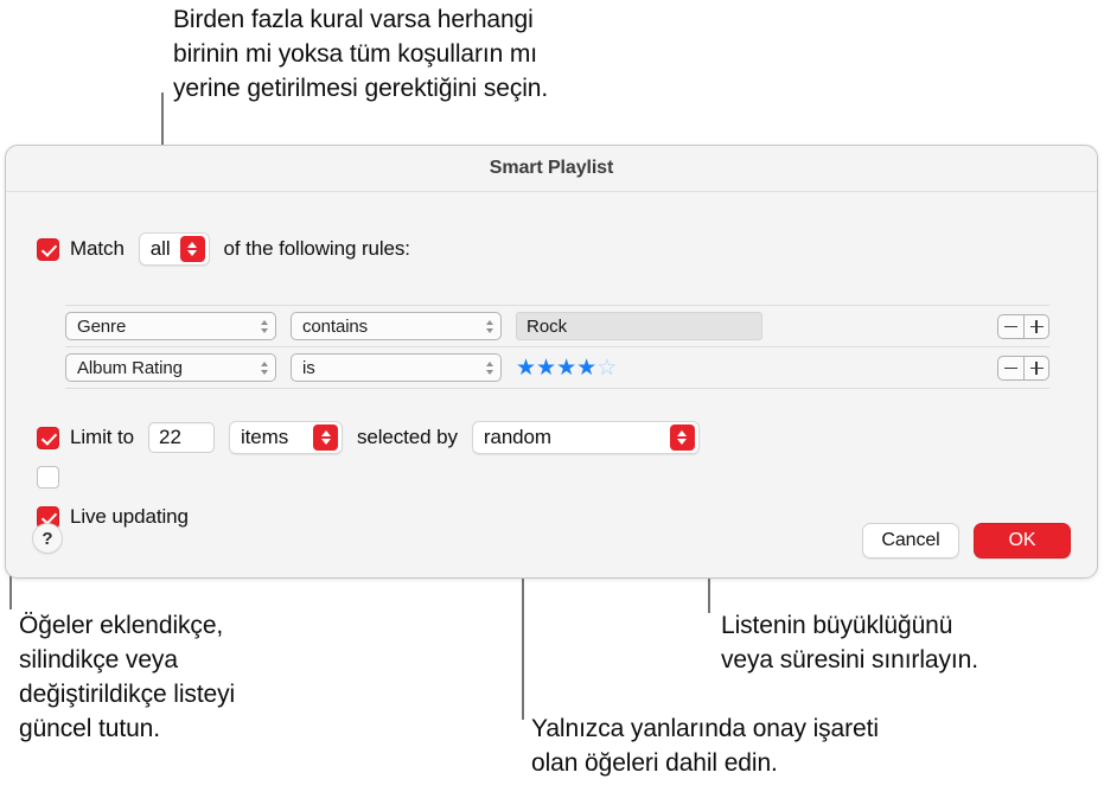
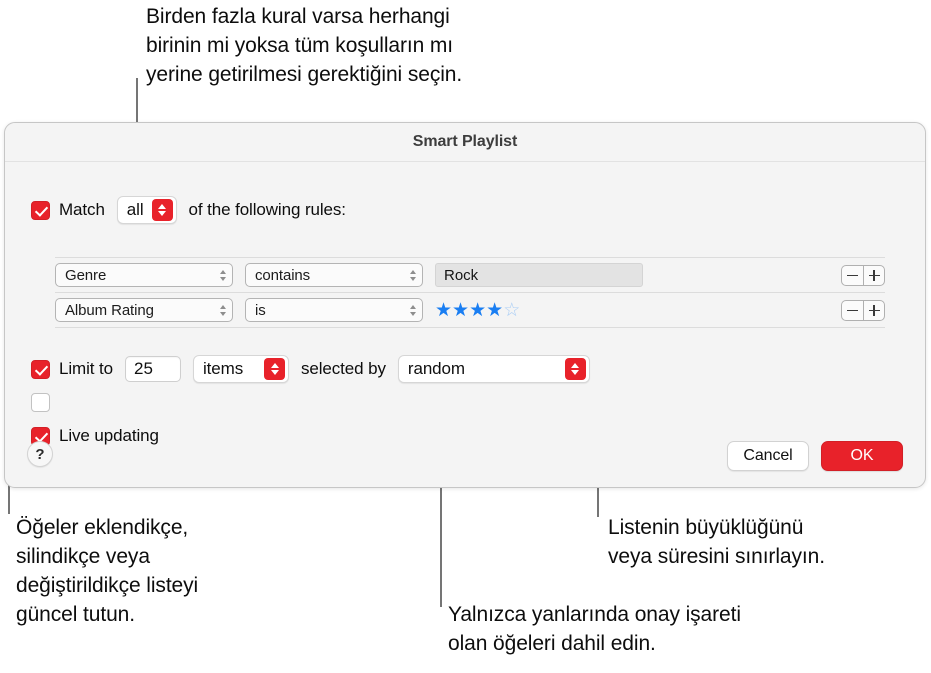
  Birden fazla kural varsa herhangi
  birinin mi yoksa tüm koşulların mı
  yerine getirilmesi gerektiğini seçin.
  Öğeler eklendikçe,
  silindikçe veya
  değiştirildikçe listeyi
  güncel tutun.
  Listenin büyüklüğünü
  veya süresini sınırlayın.
  Yalnızca yanlarında onay işareti
  olan öğeleri dahil edin.
  Smart Playlist
  Match
  all
  of the following rules:
  Genre
  contains
  Rock
  Album Rating
  is
  ★
  ★
  ★
  ★
  ☆
  Limit to
- 22
+ 25
  items
  selected by
  random
  Live updating
  ?
  Cancel
  OK
